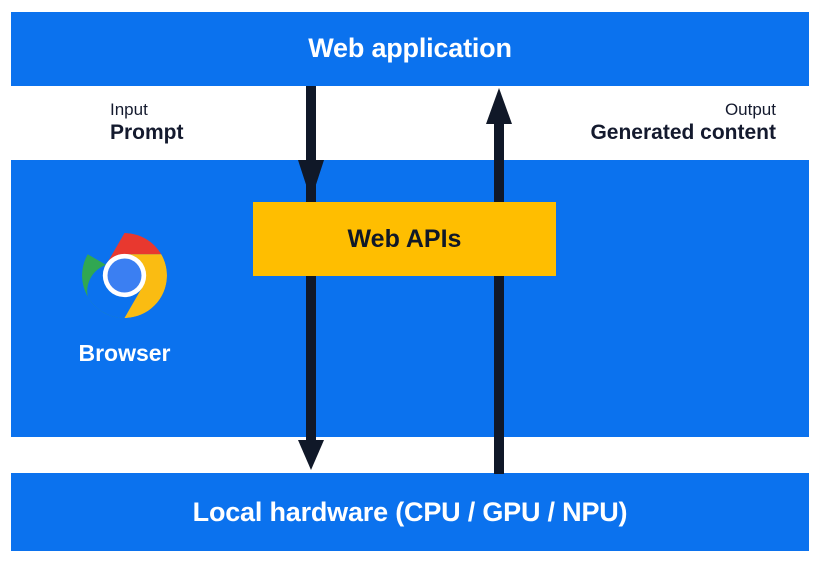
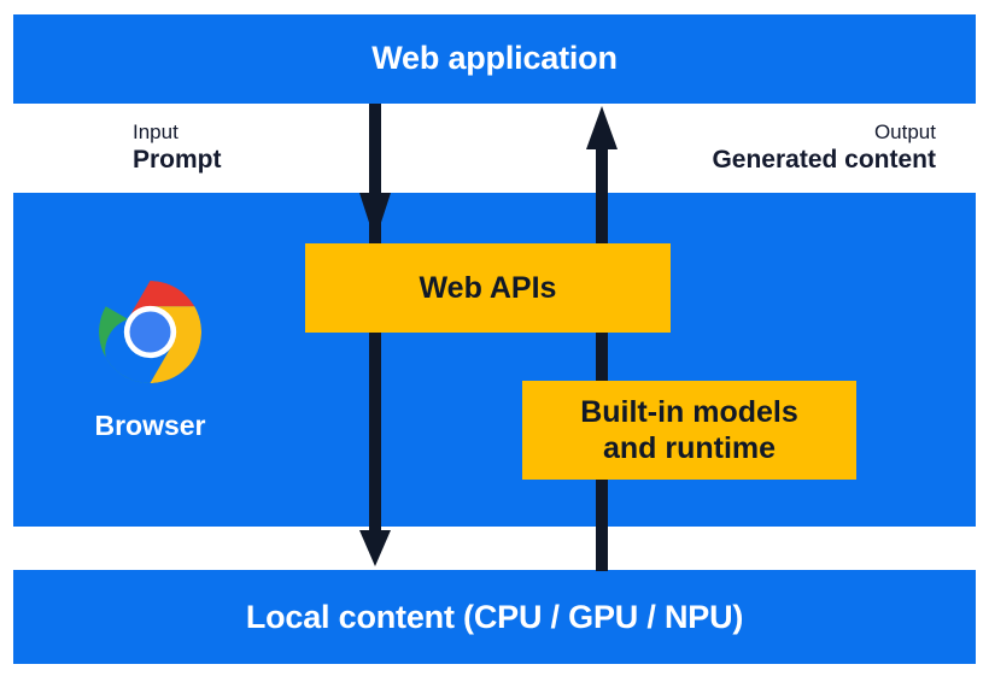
  Web application
- Local hardware (CPU / GPU / NPU)
+ Local content (CPU / GPU / NPU)
  Browser
  Web APIs
+ Built-in models
+ and runtime
  Input
  Prompt
  Output
  Generated content
